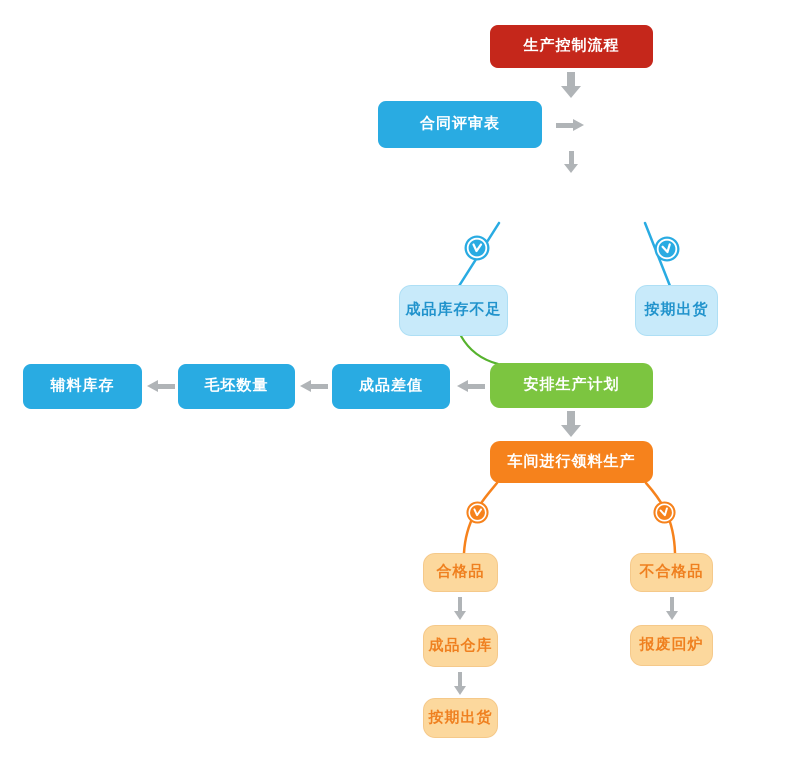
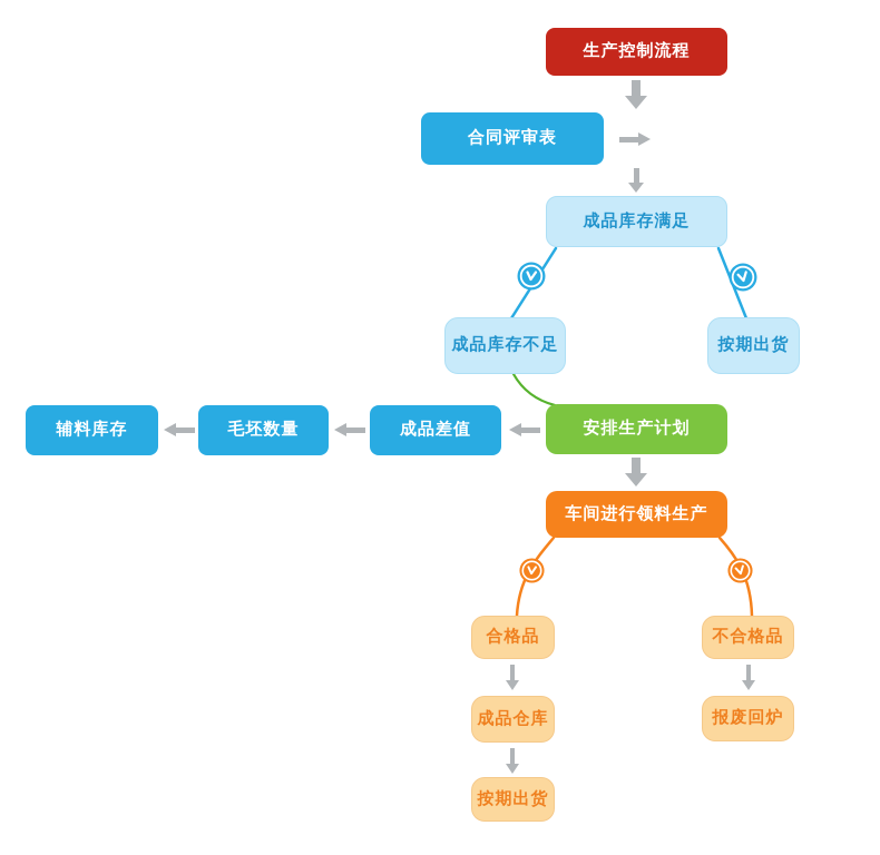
  生产控制流程
  合同评审表
+ 成品库存满足
  成品库存不足
  按期出货
  安排生产计划
  成品差值
  毛坯数量
  辅料库存
  车间进行领料生产
  合格品
  不合格品
  成品仓库
  报废回炉
  按期出货
